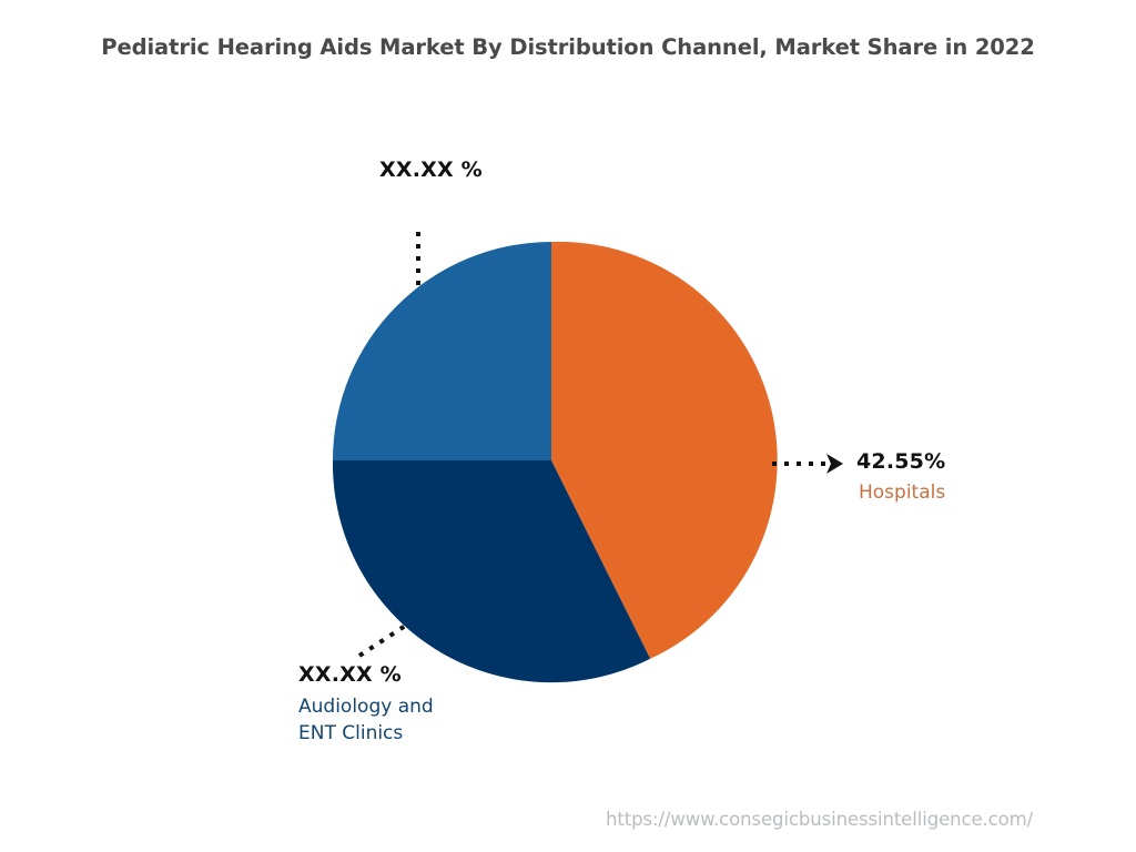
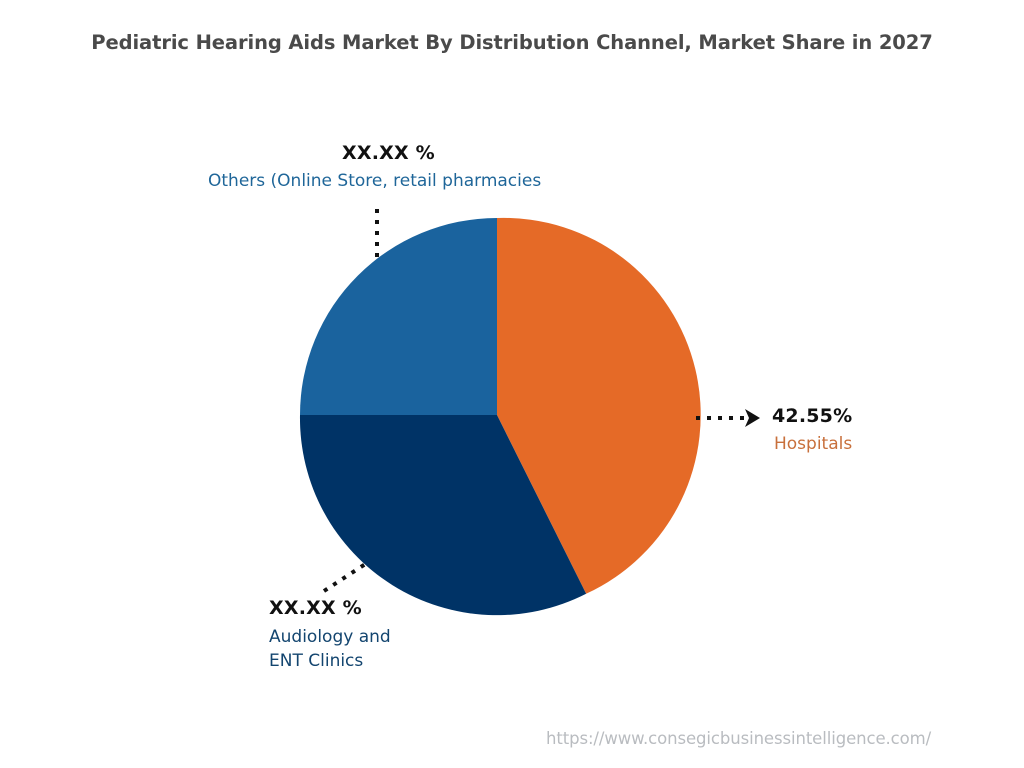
- Pediatric Hearing Aids Market By Distribution Channel, Market Share in 2022
+ Pediatric Hearing Aids Market By Distribution Channel, Market Share in 2027
  XX.XX %
+ Others (Online Store, retail pharmacies
  42.55%
  Hospitals
  XX.XX %
  Audiology and
  ENT Clinics
  https://www.consegicbusinessintelligence.com/
